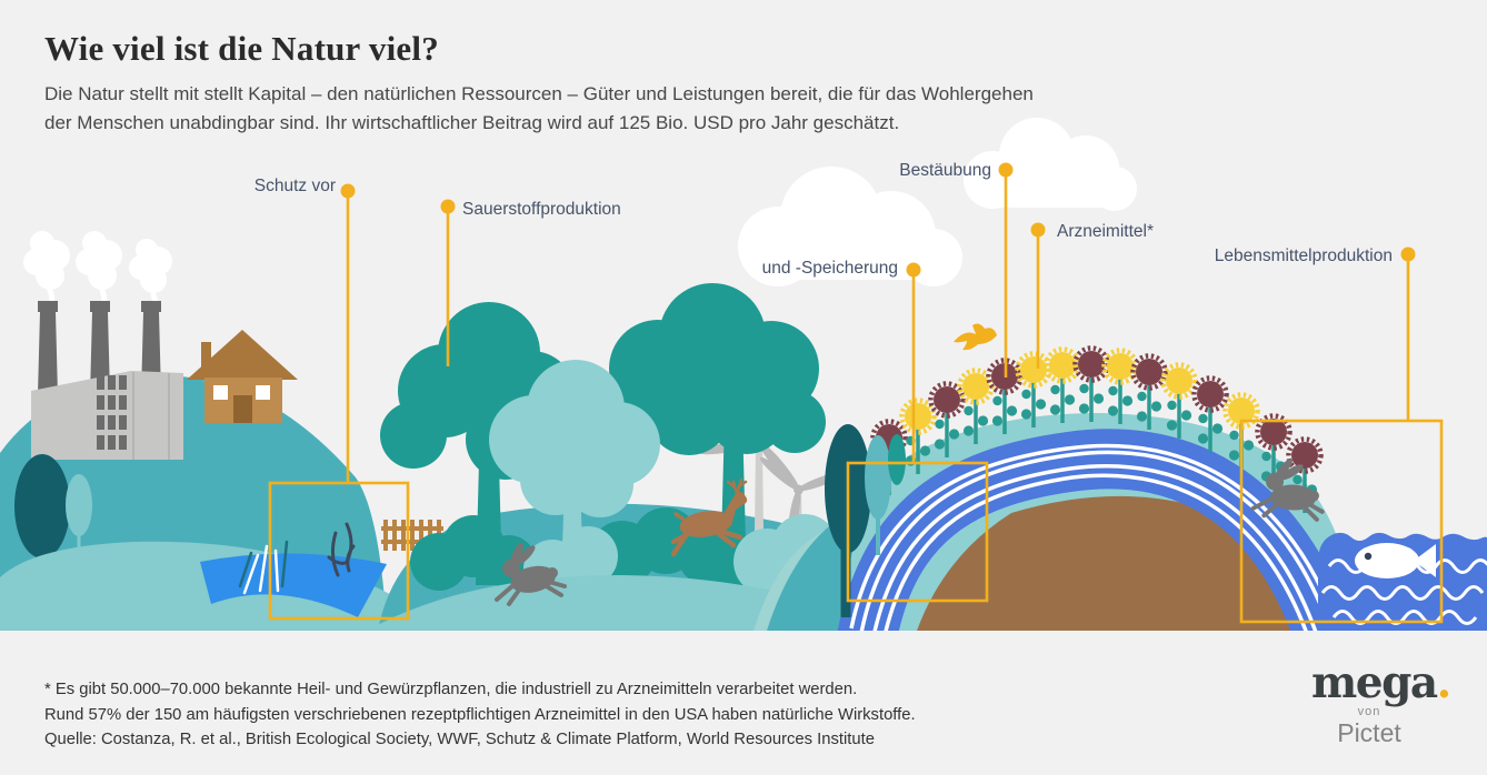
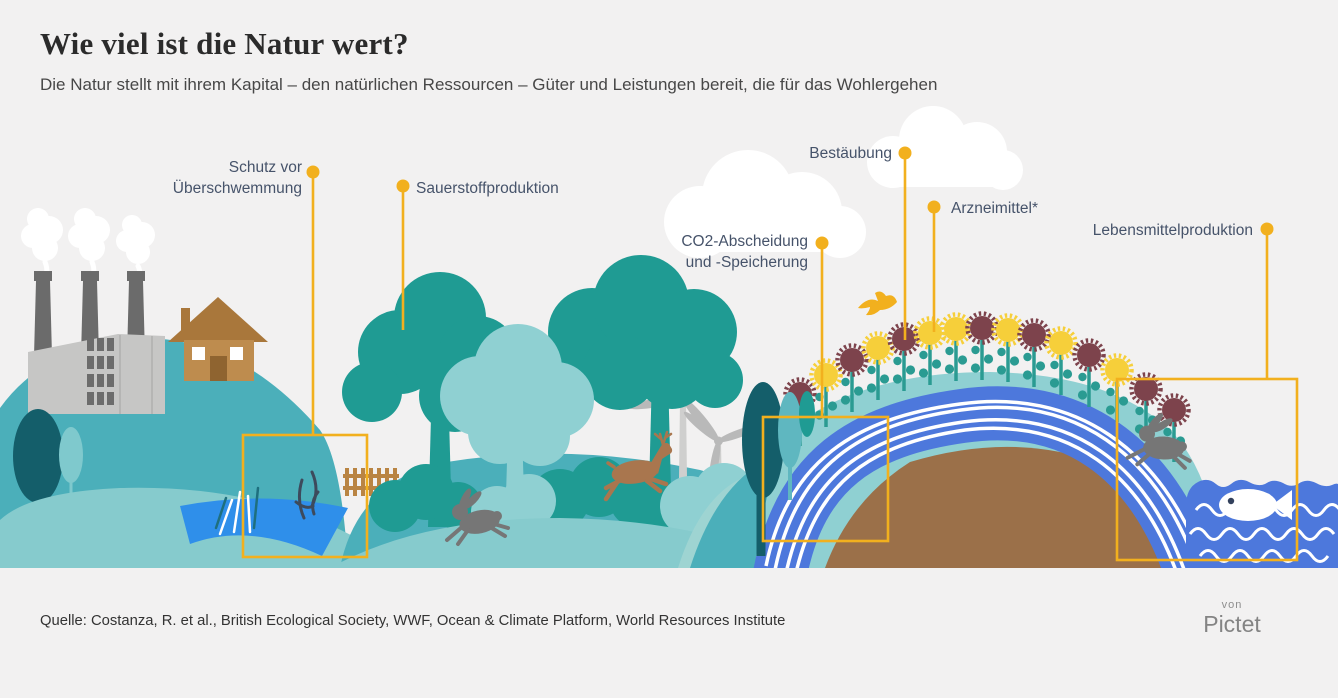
- Wie viel ist die Natur viel?
+ Wie viel ist die Natur wert?
- Die Natur stellt mit stellt Kapital – den natürlichen Ressourcen – Güter und Leistungen bereit, die für das Wohlergehen
+ Die Natur stellt mit ihrem Kapital – den natürlichen Ressourcen – Güter und Leistungen bereit, die für das Wohlergehen
- der Menschen unabdingbar sind. Ihr wirtschaftlicher Beitrag wird auf 125 Bio. USD pro Jahr geschätzt.
  Schutz vor
+ Überschwemmung
  Sauerstoffproduktion
+ CO2-Abscheidung
  und -Speicherung
  Bestäubung
  Arzneimittel*
  Lebensmittelproduktion
- * Es gibt 50.000–70.000 bekannte Heil- und Gewürzpflanzen, die industriell zu Arzneimitteln verarbeitet werden.
- Rund 57% der 150 am häufigsten verschriebenen rezeptpflichtigen Arzneimittel in den USA haben natürliche Wirkstoffe.
- Quelle: Costanza, R. et al., British Ecological Society, WWF, Schutz & Climate Platform, World Resources Institute
+ Quelle: Costanza, R. et al., British Ecological Society, WWF, Ocean & Climate Platform, World Resources Institute
- mega.
  von
  Pictet
